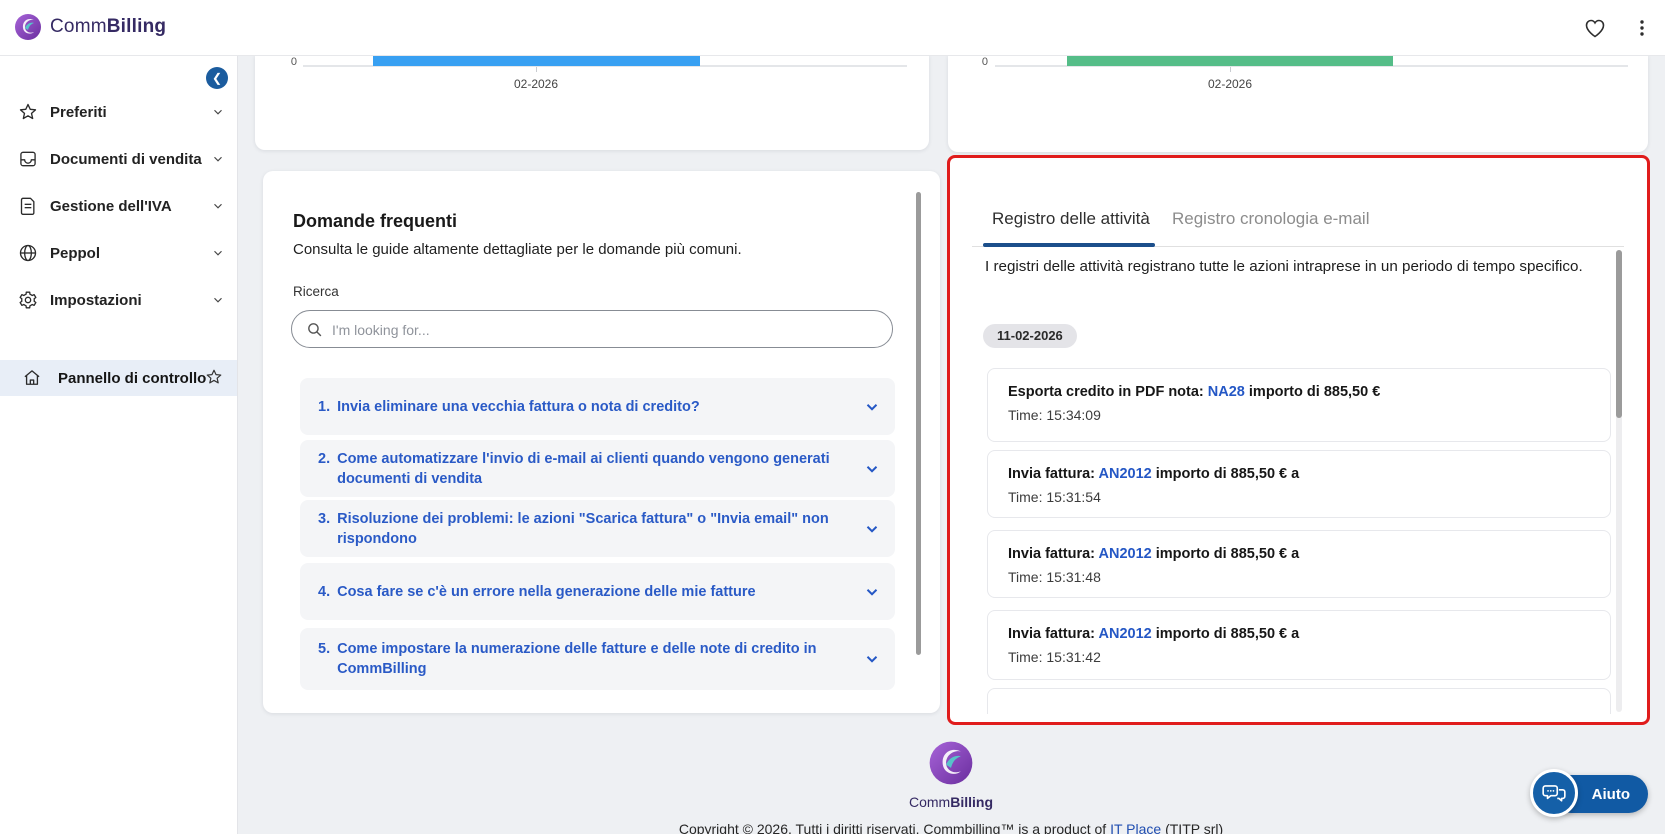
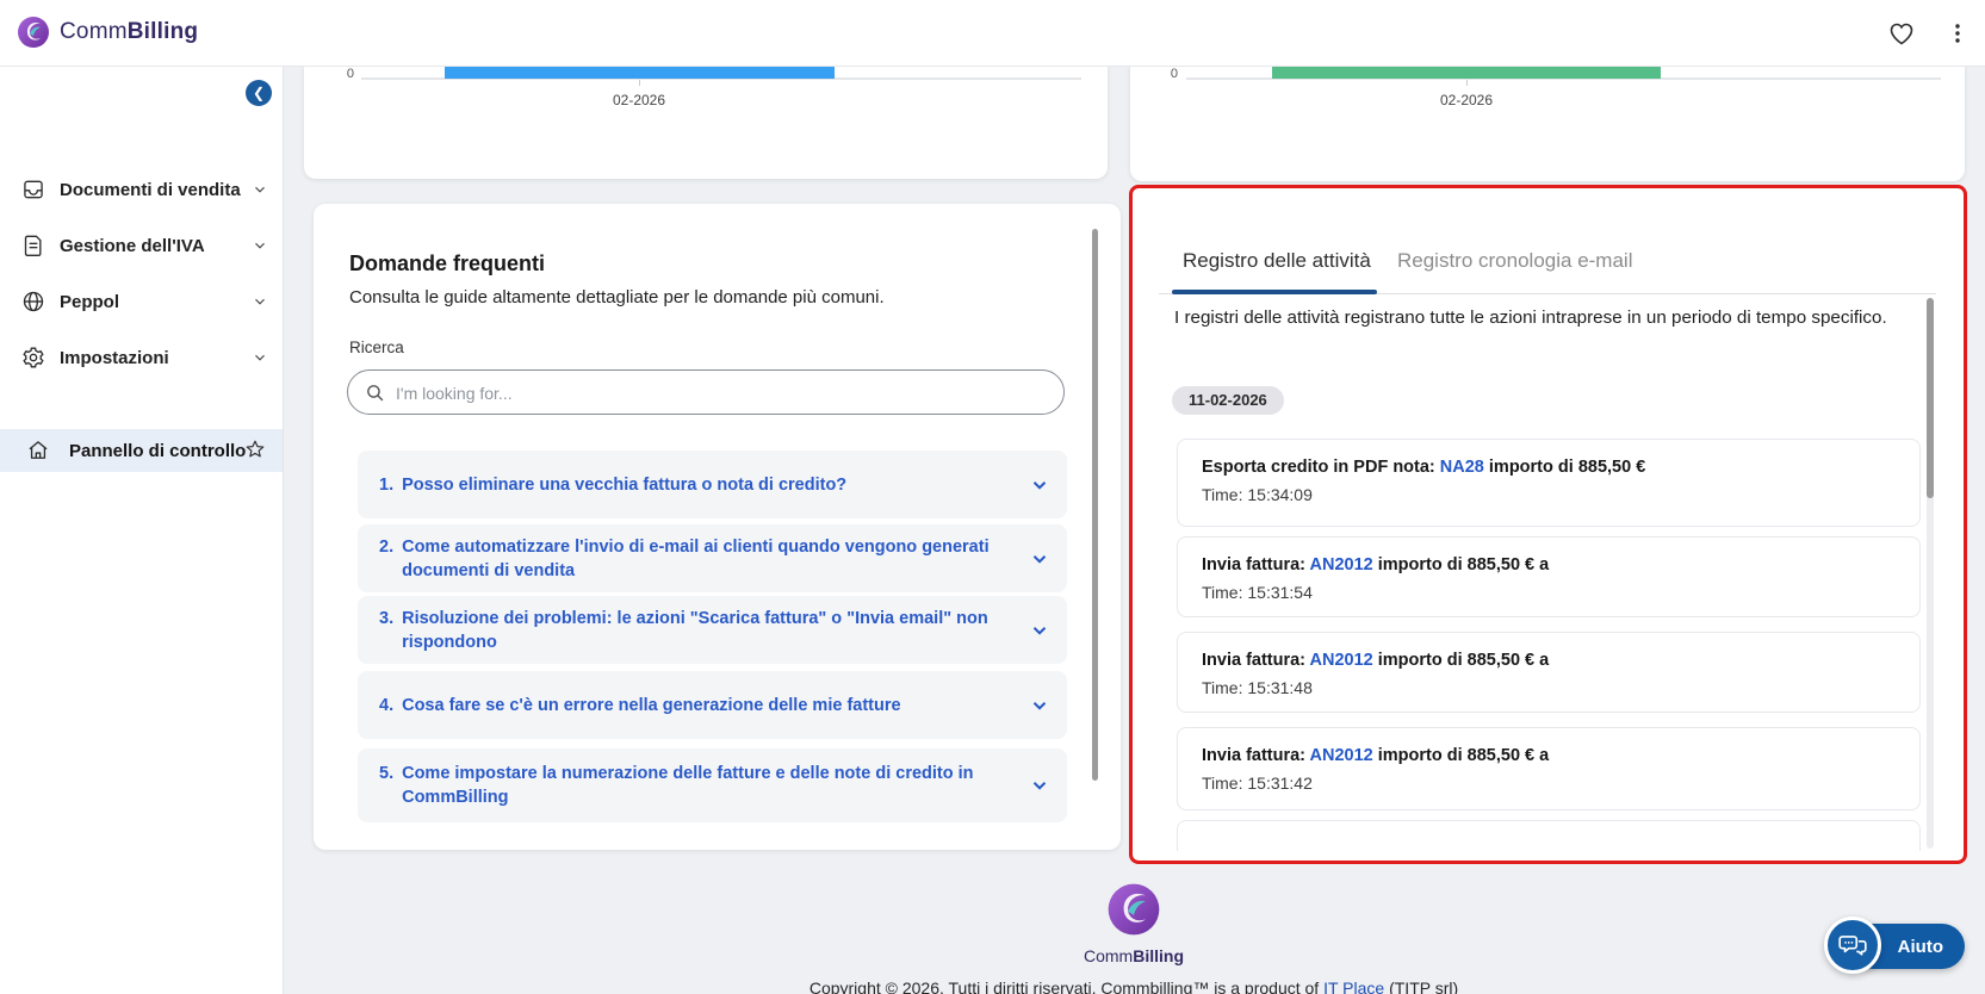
  CommBilling
  ❮
- Preferiti
  Documenti di vendita
  Gestione dell'IVA
  Peppol
  Impostazioni
  Pannello di controllo
  0
  02-2026
  0
  02-2026
  Domande frequenti
  Consulta le guide altamente dettagliate per le domande più comuni.
  Ricerca
  I'm looking for...
  1.
- Invia eliminare una vecchia fattura o nota di credito?
+ Posso eliminare una vecchia fattura o nota di credito?
  2.
  Come automatizzare l'invio di e-mail ai clienti quando vengono generati documenti di vendita
  3.
  Risoluzione dei problemi: le azioni "Scarica fattura" o "Invia email" non rispondono
  4.
  Cosa fare se c'è un errore nella generazione delle mie fatture
  5.
  Come impostare la numerazione delle fatture e delle note di credito in CommBilling
  Registro delle attività
  Registro cronologia e-mail
  I registri delle attività registrano tutte le azioni intraprese in un periodo di tempo specifico.
  11-02-2026
  Esporta credito in PDF nota: NA28 importo di 885,50 €
  Time: 15:34:09
  Invia fattura: AN2012 importo di 885,50 € a
  Time: 15:31:54
  Invia fattura: AN2012 importo di 885,50 € a
  Time: 15:31:48
  Invia fattura: AN2012 importo di 885,50 € a
  Time: 15:31:42
  CommBilling
  Copyright © 2026. Tutti i diritti riservati. Commbilling™ is a product of IT Place (TITP srl)
  Aiuto
